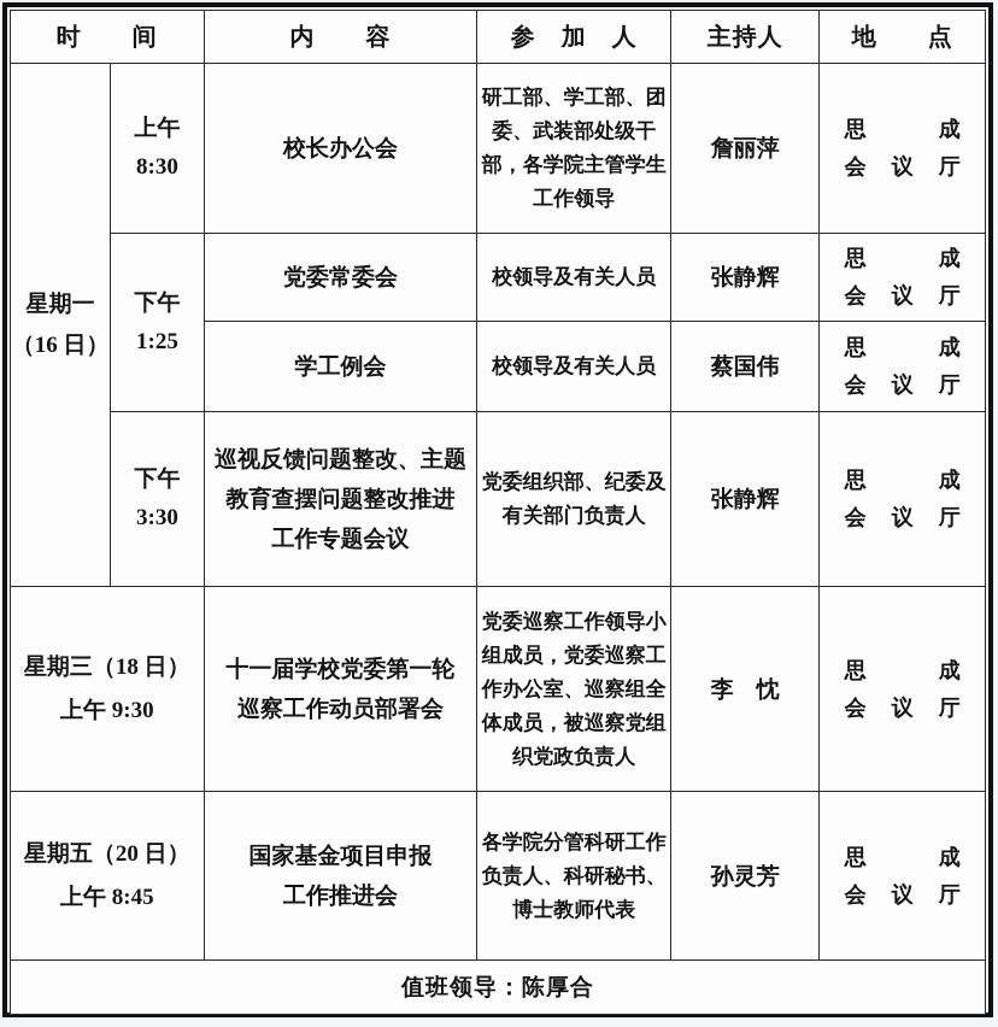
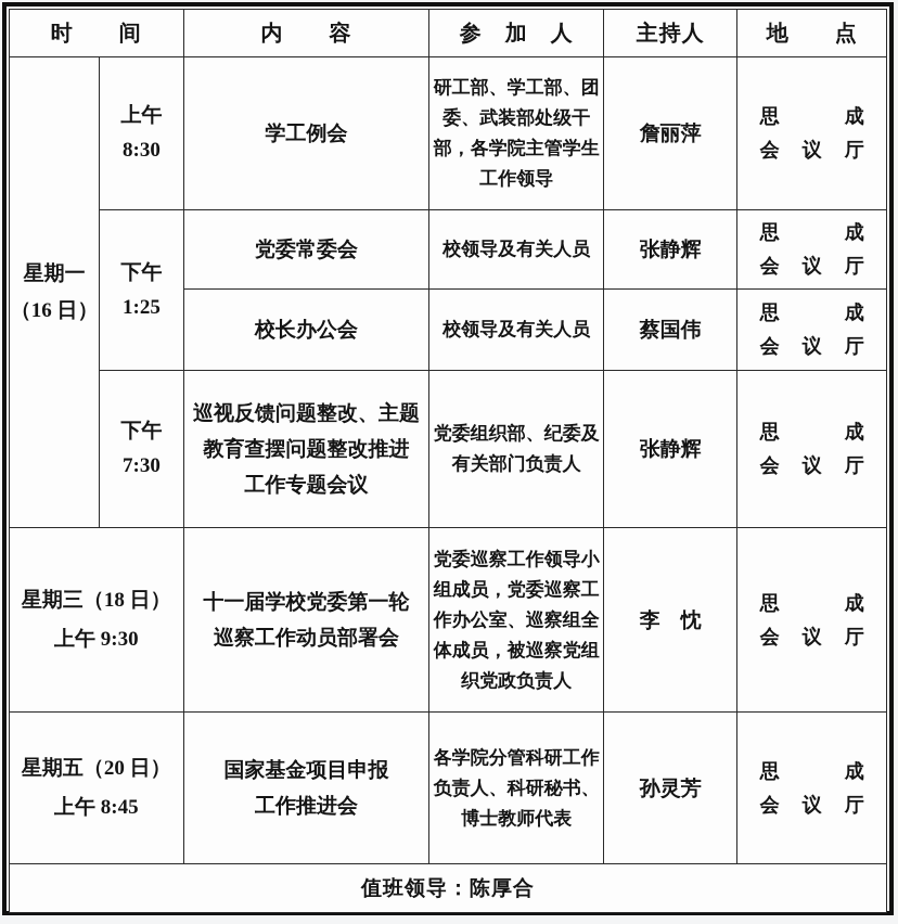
  时 间	内 容	参 加 人	主持人	地 点
- 星期一 （16 日）	上午 8:30	校长办公会	研工部、学工部、团委、武装部处级干部，各学院主管学生工作领导	詹丽萍	思成 会议厅
+ 星期一 （16 日）	上午 8:30	学工例会	研工部、学工部、团委、武装部处级干部，各学院主管学生工作领导	詹丽萍	思成 会议厅
  下午 1:25	党委常委会	校领导及有关人员	张静辉	思成 会议厅
- 学工例会	校领导及有关人员	蔡国伟	思成 会议厅
+ 校长办公会	校领导及有关人员	蔡国伟	思成 会议厅
- 下午 3:30	巡视反馈问题整改、主题 教育查摆问题整改推进 工作专题会议	党委组织部、纪委及有关部门负责人	张静辉	思成 会议厅
+ 下午 7:30	巡视反馈问题整改、主题 教育查摆问题整改推进 工作专题会议	党委组织部、纪委及有关部门负责人	张静辉	思成 会议厅
  星期三（18 日） 上午 9:30	十一届学校党委第一轮 巡察工作动员部署会	党委巡察工作领导小组成员，党委巡察工作办公室、巡察组全体成员，被巡察党组织党政负责人	李 忱	思成 会议厅
  星期五（20 日） 上午 8:45	国家基金项目申报 工作推进会	各学院分管科研工作负责人、科研秘书、博士教师代表	孙灵芳	思成 会议厅
  值班领导：陈厚合
